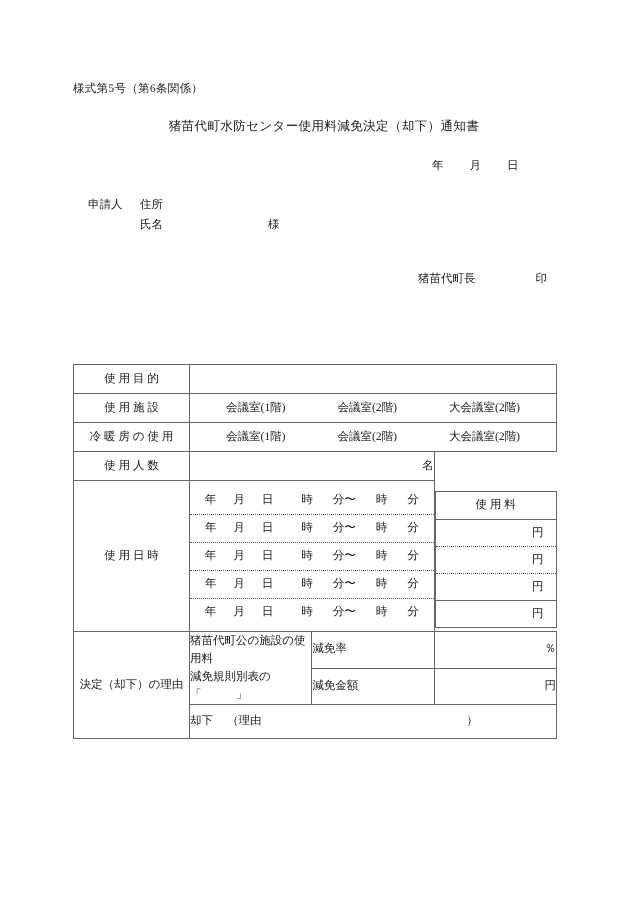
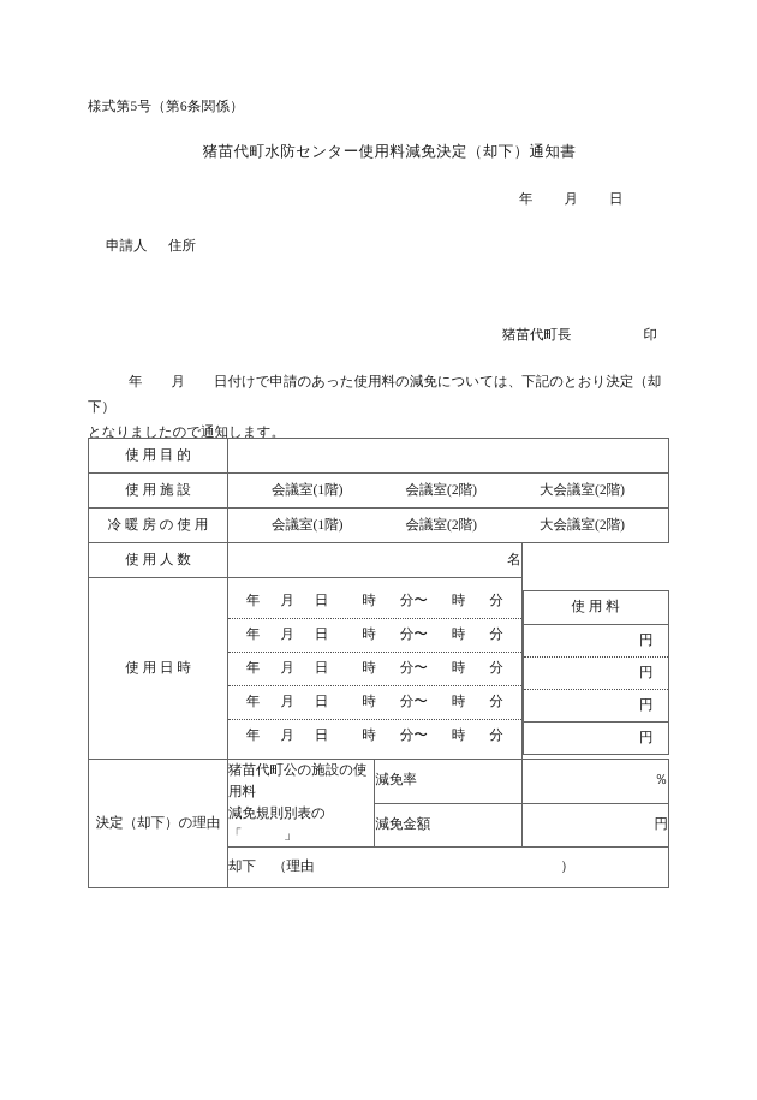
  様式第5号（第6条関係）
  猪苗代町水防センター使用料減免決定（却下）通知書
  年 月 日
  申請人 住所
- 氏名 様
  猪苗代町長 印
+ 年 月 日付けで申請のあった使用料の減免については、下記のとおり決定（却下）
+ となりましたので通知します。
  使 用 目 的
  使 用 施 設	会議室(1階) 会議室(2階) 大会議室(2階)
  冷 暖 房 の 使 用	会議室(1階) 会議室(2階) 大会議室(2階)
  使 用 人 数	名
  使 用 日 時
  年 月 日 時 分〜 時 分
  年 月 日 時 分〜 時 分
  年 月 日 時 分〜 時 分
  年 月 日 時 分〜 時 分
  年 月 日 時 分〜 時 分
  使 用 料
  円
  円
  円
  円
  決定（却下）の理由	猪苗代町公の施設の使用料 減免規則別表の「 」	減免率	％
  減免金額	円
  却下 （理由 ）
